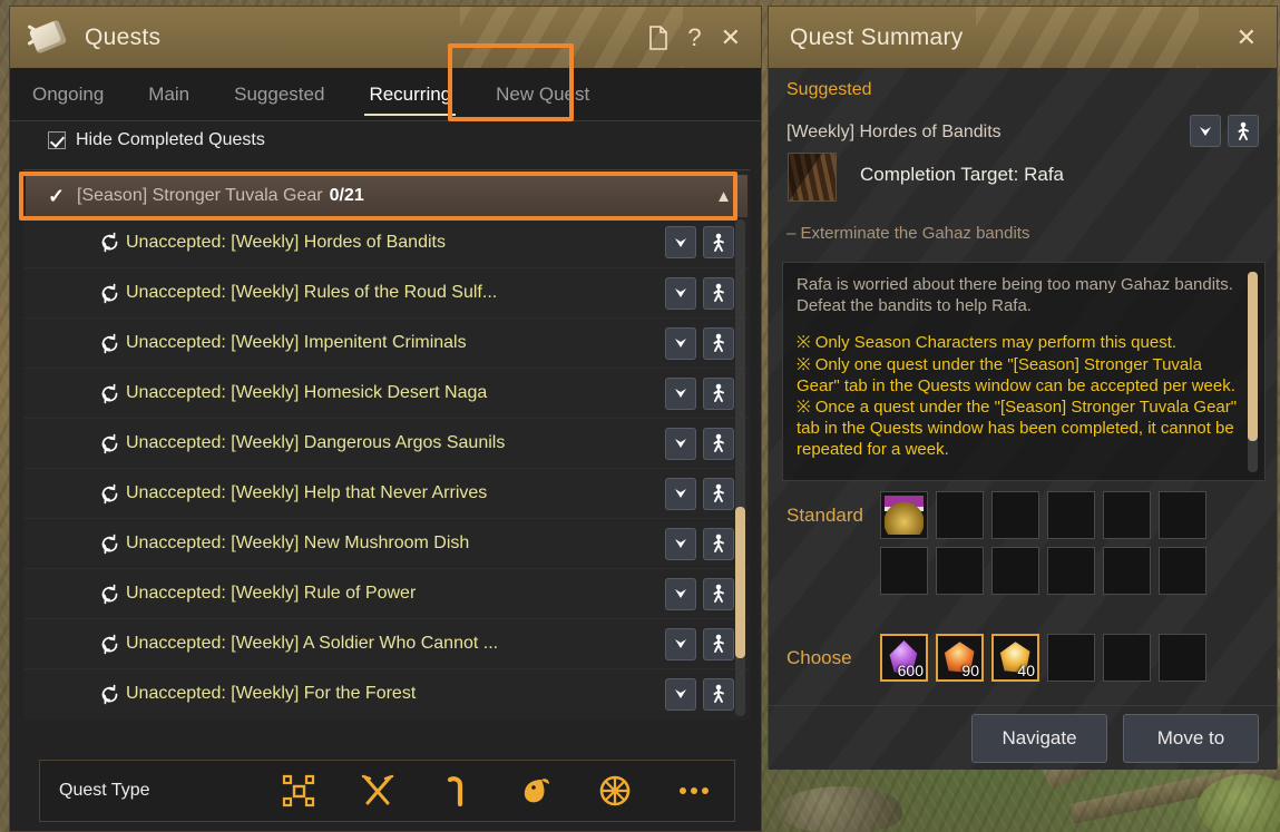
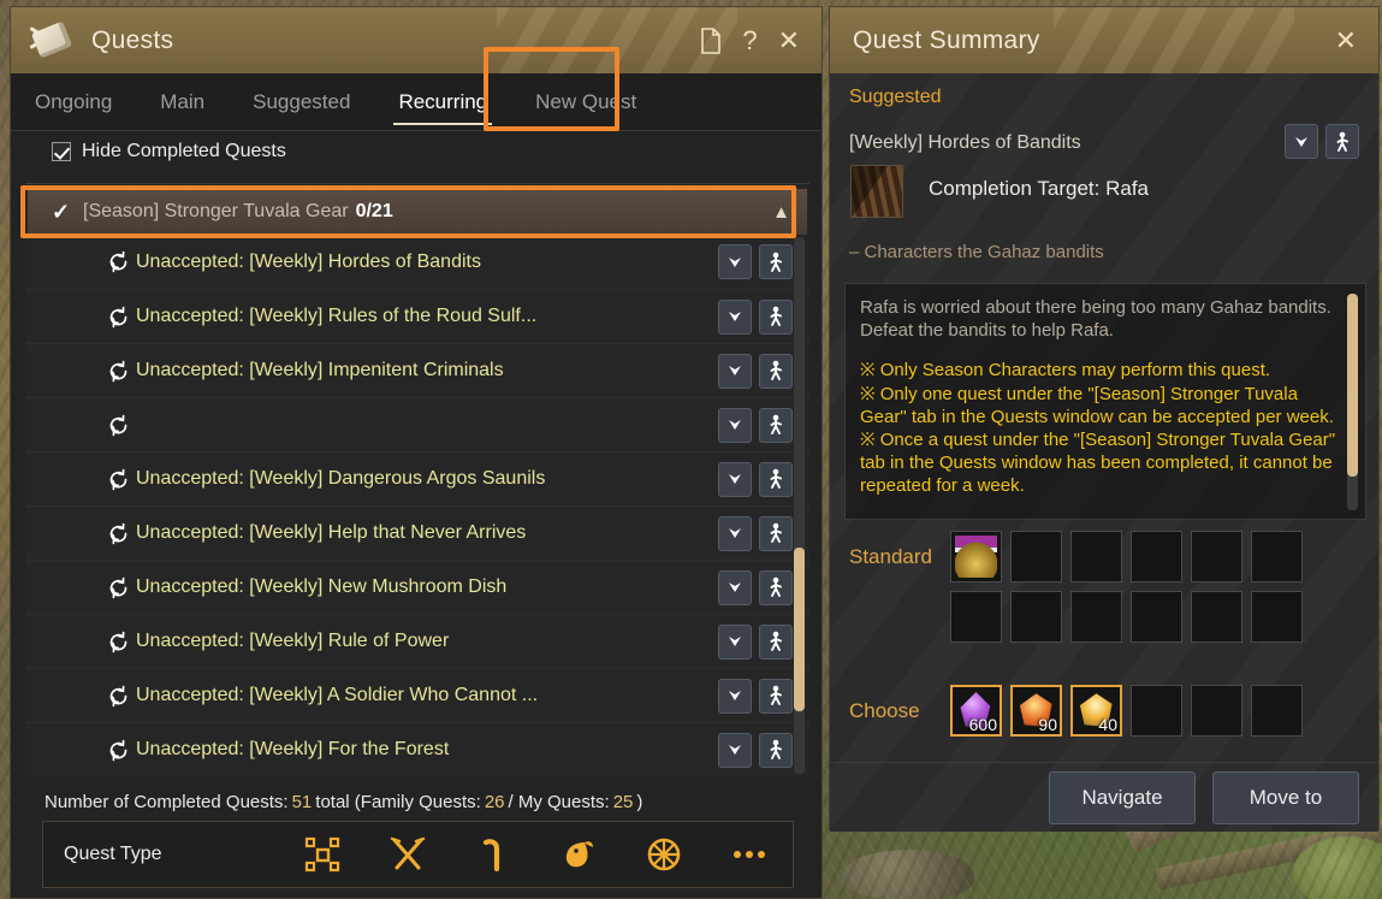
  Quests
  ?
  ✕
  Ongoing
  Main
  Suggested
  Recurring
  New Quest
  Hide Completed Quests
  ✓
  [Season] Stronger Tuvala Gear
  0/21
  ▲
  Unaccepted: [Weekly] Hordes of Bandits
  Unaccepted: [Weekly] Rules of the Roud Sulf...
  Unaccepted: [Weekly] Impenitent Criminals
- Unaccepted: [Weekly] Homesick Desert Naga
  Unaccepted: [Weekly] Dangerous Argos Saunils
  Unaccepted: [Weekly] Help that Never Arrives
  Unaccepted: [Weekly] New Mushroom Dish
  Unaccepted: [Weekly] Rule of Power
  Unaccepted: [Weekly] A Soldier Who Cannot ...
  Unaccepted: [Weekly] For the Forest
+ Number of Completed Quests:
+ 51
+ total (Family Quests:
+ 26
+ / My Quests:
+ 25
+ )
  Quest Type
  Quest Summary
  ✕
  Suggested
  [Weekly] Hordes of Bandits
  Completion Target: Rafa
- – Exterminate the Gahaz bandits
+ – Characters the Gahaz bandits
  Rafa is worried about there being too many Gahaz bandits. Defeat the bandits to help Rafa.
  ※ Only Season Characters may perform this quest.
  ※ Only one quest under the "[Season] Stronger Tuvala Gear" tab in the Quests window can be accepted per week.
  ※ Once a quest under the "[Season] Stronger Tuvala Gear" tab in the Quests window has been completed, it cannot be repeated for a week.
  Standard
  Choose
  600
  90
  40
  Navigate
  Move to
